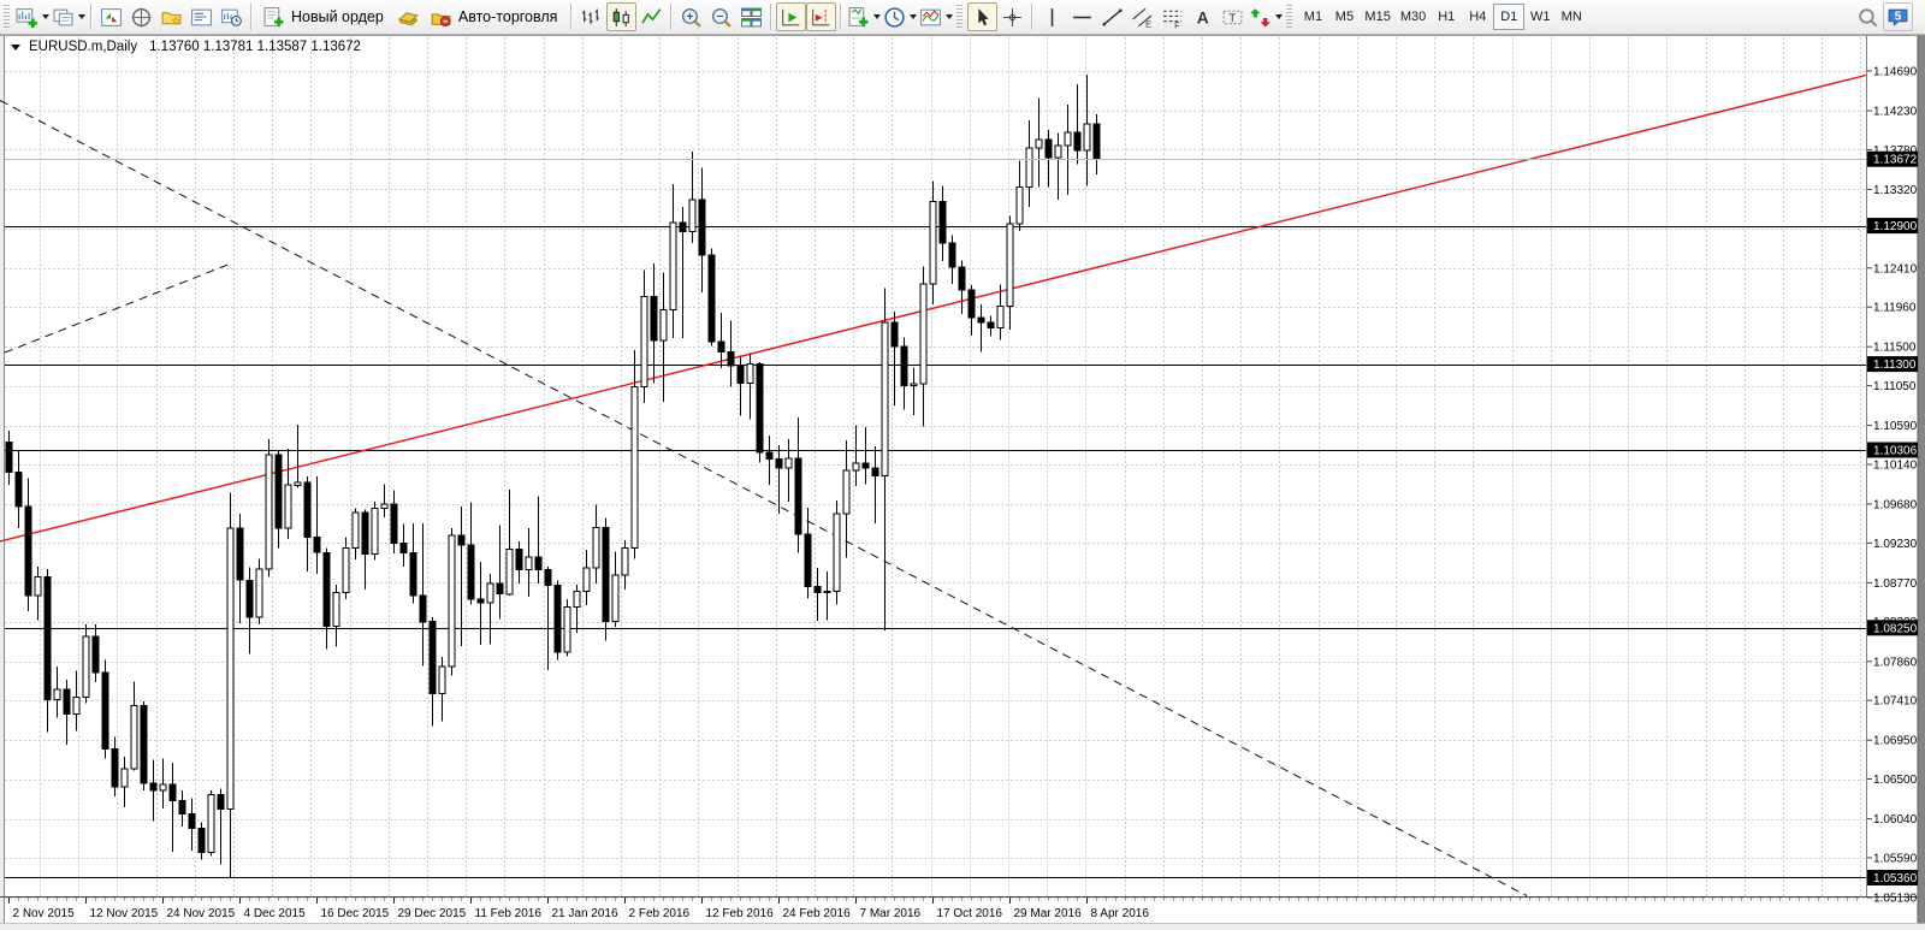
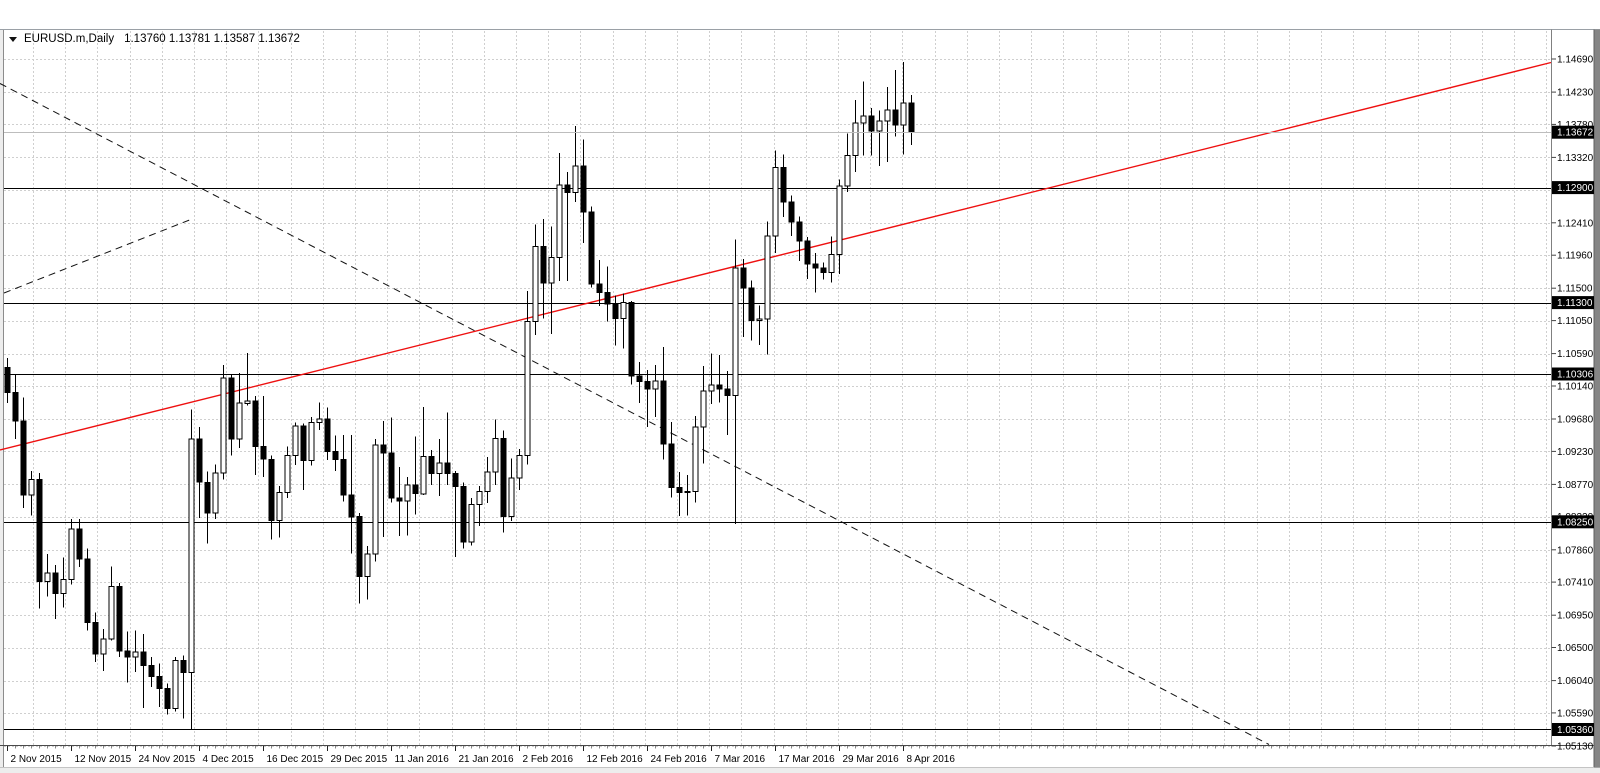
- Новый ордер
- Авто-торговля
- E
- F
- A
- T
- M1
- M5
- M15
- M30
- H1
- H4
- D1
- W1
- MN
- 5
  1.14690
  1.14230
  1.13780
  1.13320
  1.12410
  1.11960
  1.11500
  1.11050
  1.10590
  1.10140
  1.09680
  1.09230
  1.08770
  1.07860
  1.07410
  1.06950
  1.06500
  1.06040
  1.05590
  1.05130
  1.13672
  1.12900
  1.11300
  1.10306
  1.08250
  1.05360
  2 Nov 2015
  12 Nov 2015
  24 Nov 2015
  4 Dec 2015
  16 Dec 2015
  29 Dec 2015
- 11 Feb 2016
+ 11 Jan 2016
  21 Jan 2016
  2 Feb 2016
  12 Feb 2016
  24 Feb 2016
  7 Mar 2016
- 17 Oct 2016
+ 17 Mar 2016
  29 Mar 2016
  8 Apr 2016
  EURUSD.m,Daily
  1.13760 1.13781 1.13587 1.13672
